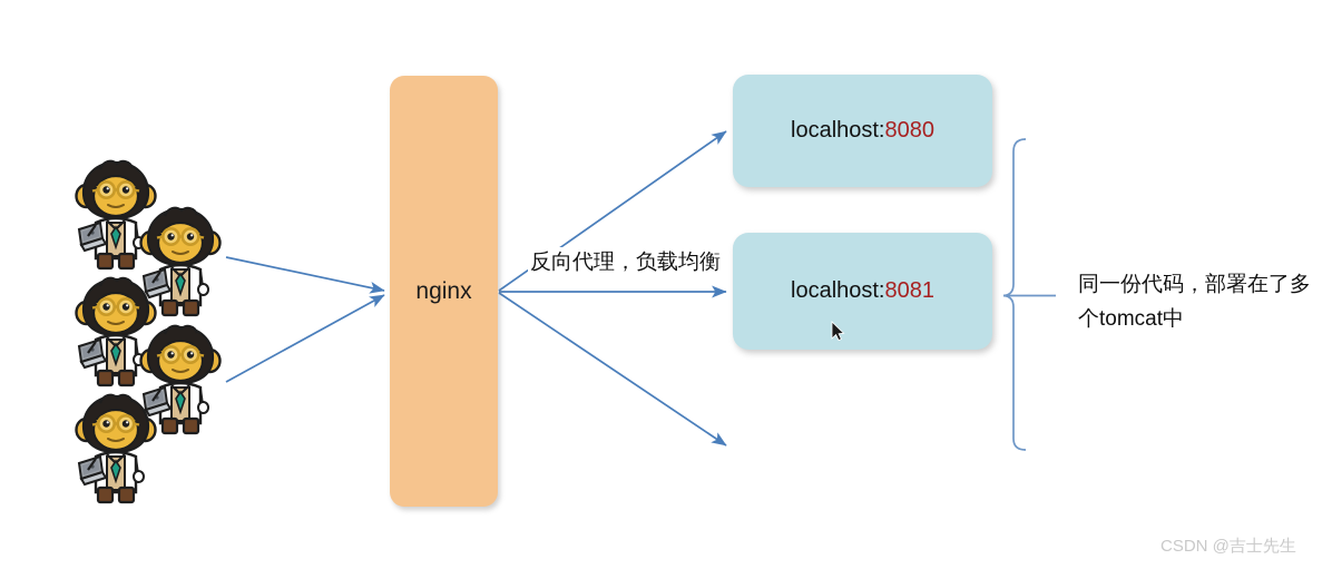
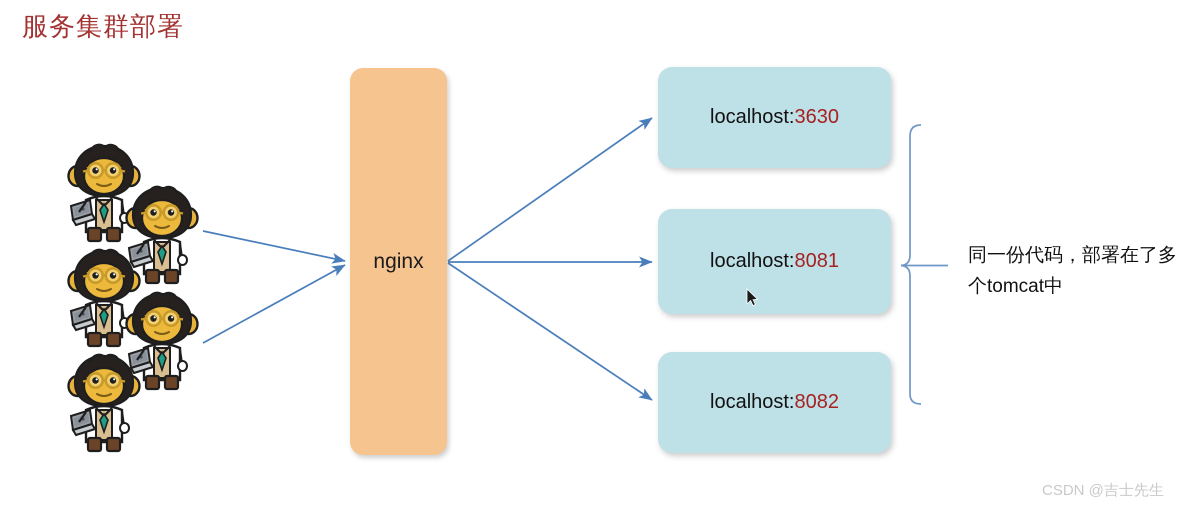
+ 服务集群部署
  nginx
- 反向代理，负载均衡
- localhost:8080
+ localhost:3630
  localhost:8081
+ localhost:8082
  同一份代码，部署在了多
  个tomcat中
  CSDN @吉士先生
